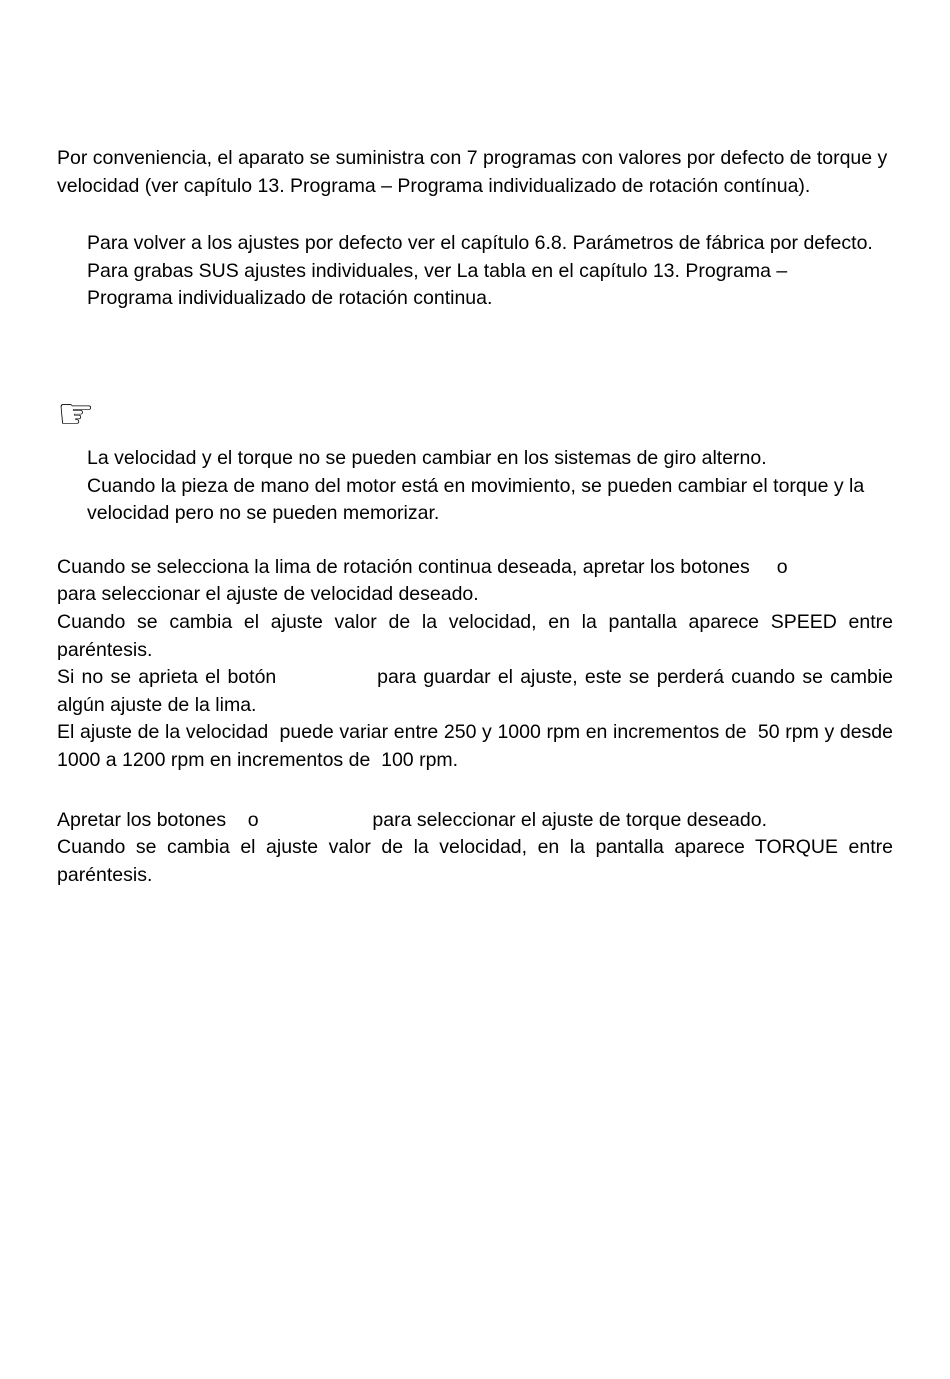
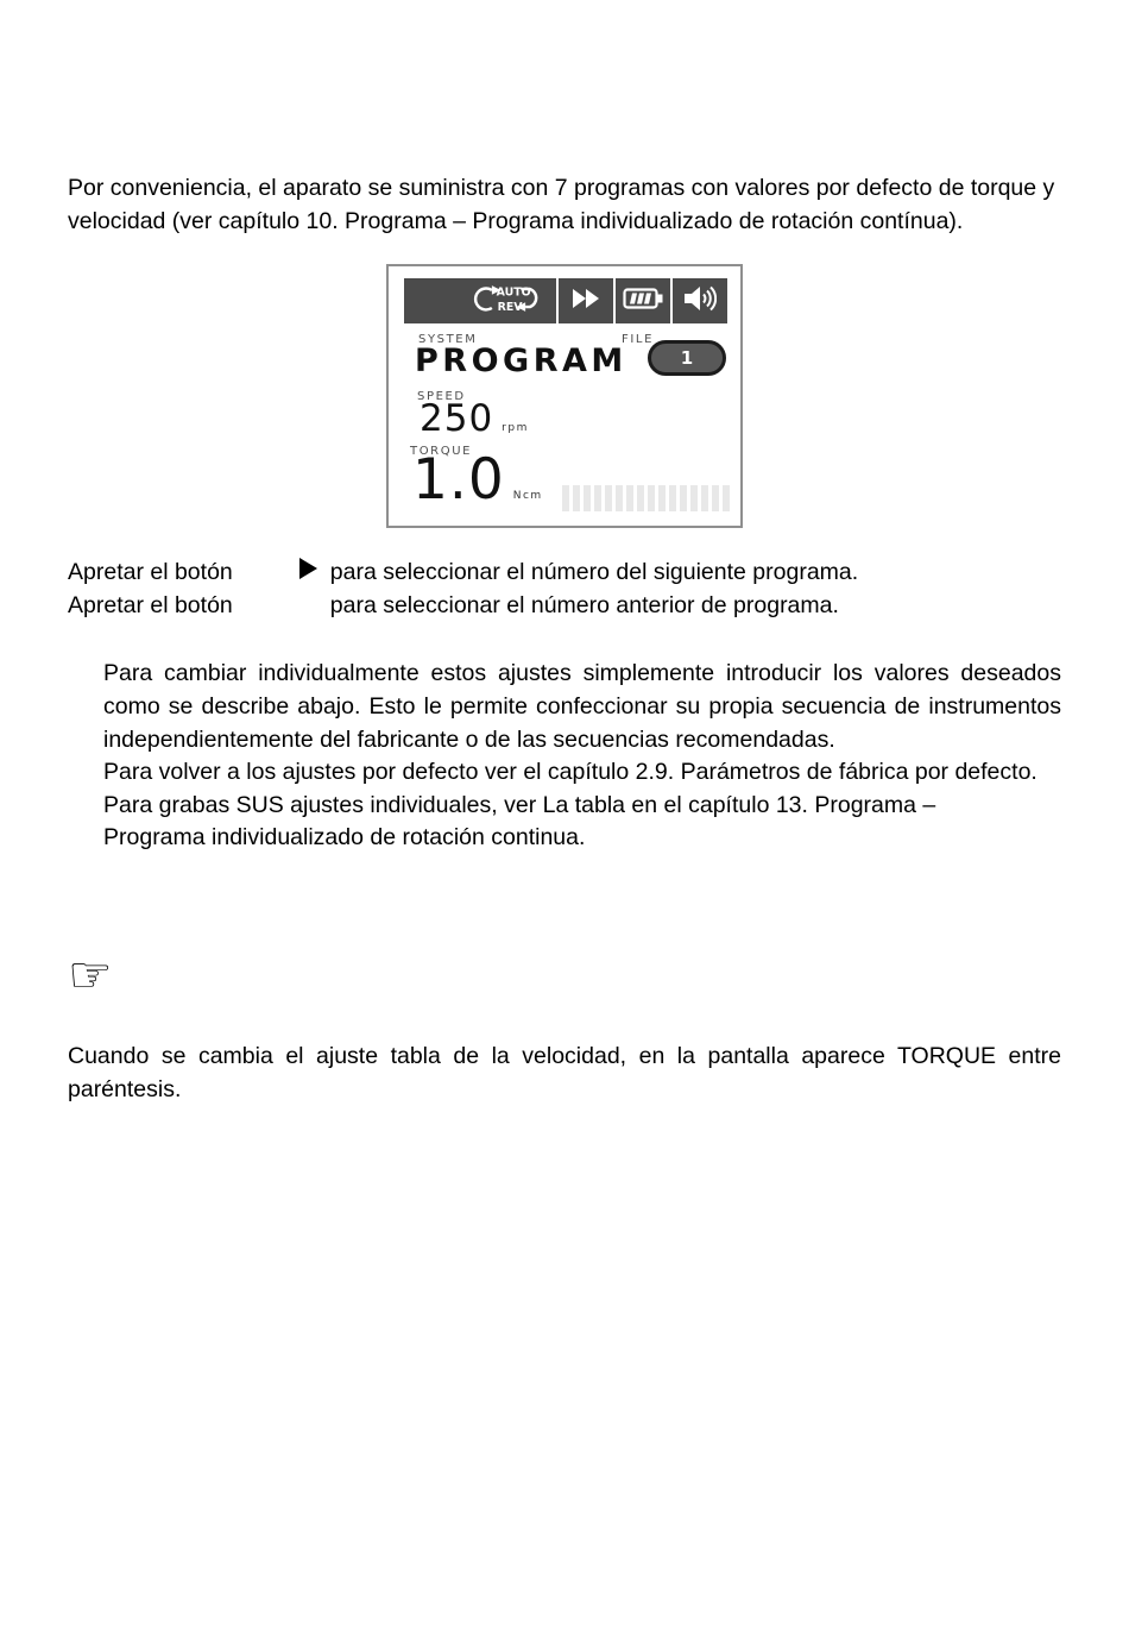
- Por conveniencia, el aparato se suministra con 7 programas con valores por defecto de torque y velocidad (ver capítulo 13. Programa – Programa individualizado de rotación contínua).
+ Por conveniencia, el aparato se suministra con 7 programas con valores por defecto de torque y velocidad (ver capítulo 10. Programa – Programa individualizado de rotación contínua).
+ AUTO
+ REV
+ SYSTEM
+ PROGRAM
+ FILE
+ 1
+ SPEED
+ 250
+ rpm
+ TORQUE
+ 1.0
+ Ncm
+ Apretar el botón para seleccionar el número del siguiente programa.
+ Apretar el botón para seleccionar el número anterior de programa.
+ Para cambiar individualmente estos ajustes simplemente introducir los valores deseados como se describe abajo. Esto le permite confeccionar su propia secuencia de instrumentos independientemente del fabricante o de las secuencias recomendadas.
- Para volver a los ajustes por defecto ver el capítulo 6.8. Parámetros de fábrica por defecto.
+ Para volver a los ajustes por defecto ver el capítulo 2.9. Parámetros de fábrica por defecto.
  Para grabas SUS ajustes individuales, ver La tabla en el capítulo 13. Programa –
  Programa individualizado de rotación continua.
  ☞
- La velocidad y el torque no se pueden cambiar en los sistemas de giro alterno.
- Cuando la pieza de mano del motor está en movimiento, se pueden cambiar el torque y la velocidad pero no se pueden memorizar.
- Cuando se selecciona la lima de rotación continua deseada, apretar los botones o
- para seleccionar el ajuste de velocidad deseado.
- Cuando se cambia el ajuste valor de la velocidad, en la pantalla aparece SPEED entre paréntesis.
- Si no se aprieta el botón para guardar el ajuste, este se perderá cuando se cambie algún ajuste de la lima.
- El ajuste de la velocidad puede variar entre 250 y 1000 rpm en incrementos de 50 rpm y desde 1000 a 1200 rpm en incrementos de 100 rpm.
- Apretar los botones o para seleccionar el ajuste de torque deseado.
- Cuando se cambia el ajuste valor de la velocidad, en la pantalla aparece TORQUE entre paréntesis.
+ Cuando se cambia el ajuste tabla de la velocidad, en la pantalla aparece TORQUE entre paréntesis.
